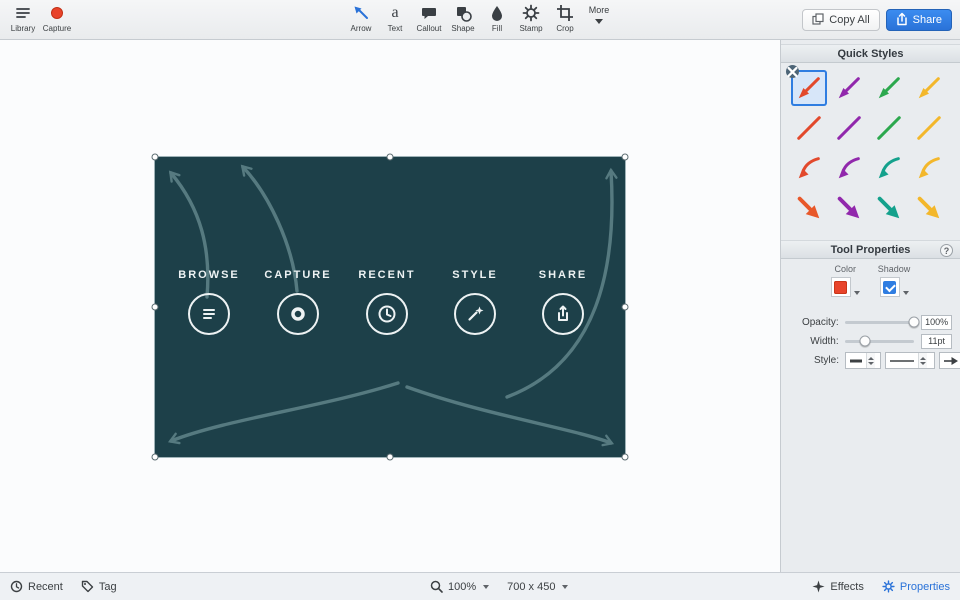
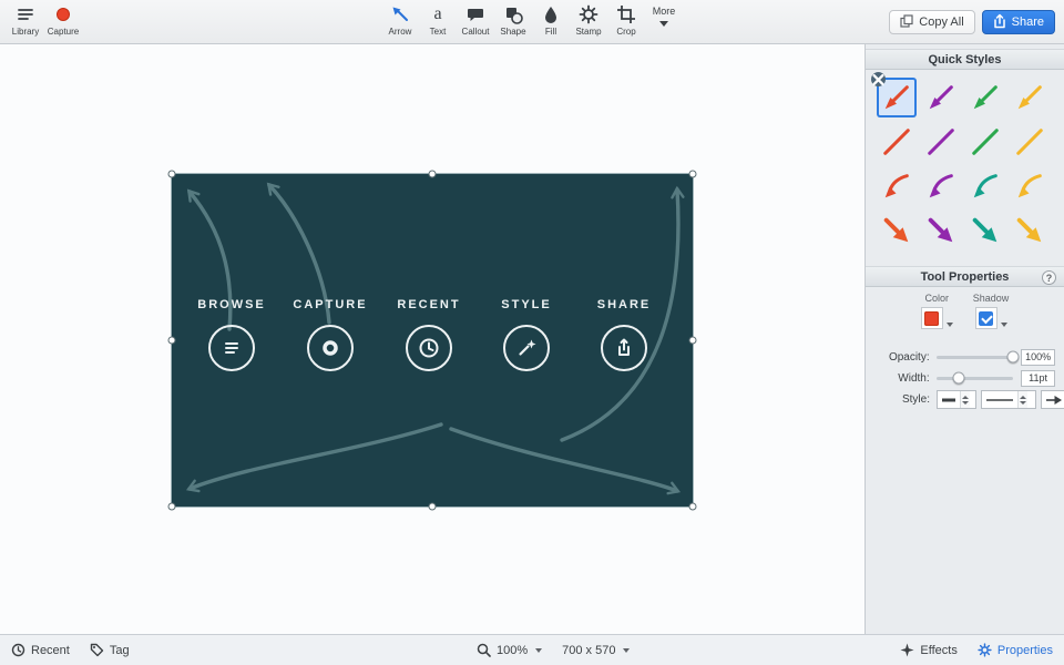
  Library
  Capture
  Arrow
  a
  Text
  Callout
  Shape
  Fill
  Stamp
  Crop
  More
  Copy All
  Share
  BROWSE
  CAPTURE
  RECENT
  STYLE
  SHARE
  Quick Styles
  Tool Properties
  ?
  Color
  Shadow
  Opacity:
  100%
  Width:
  11pt
  Style:
  Recent
  Tag
  100%
- 700 x 450
+ 700 x 570
  Effects
  Properties
